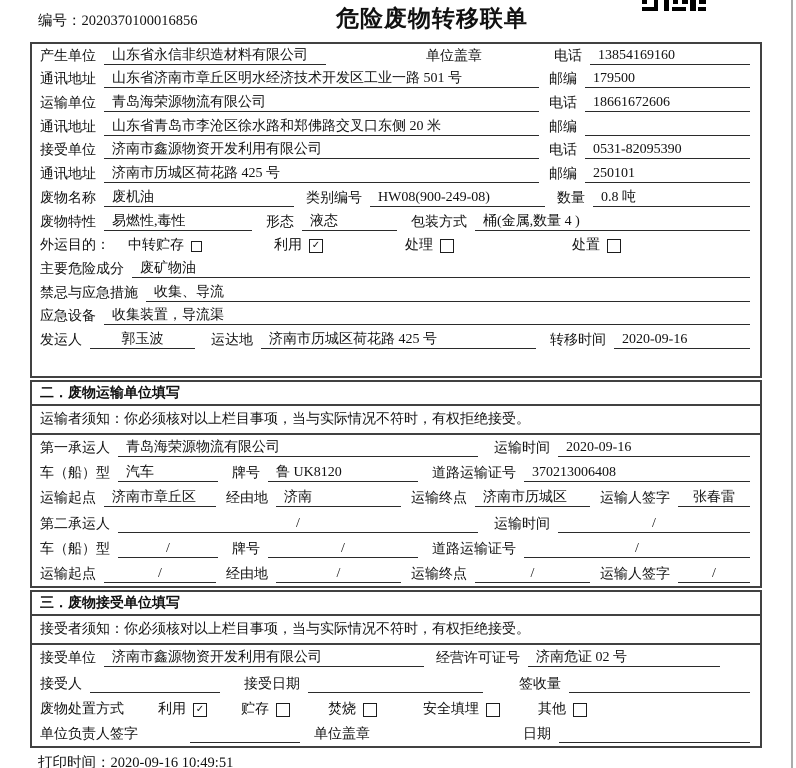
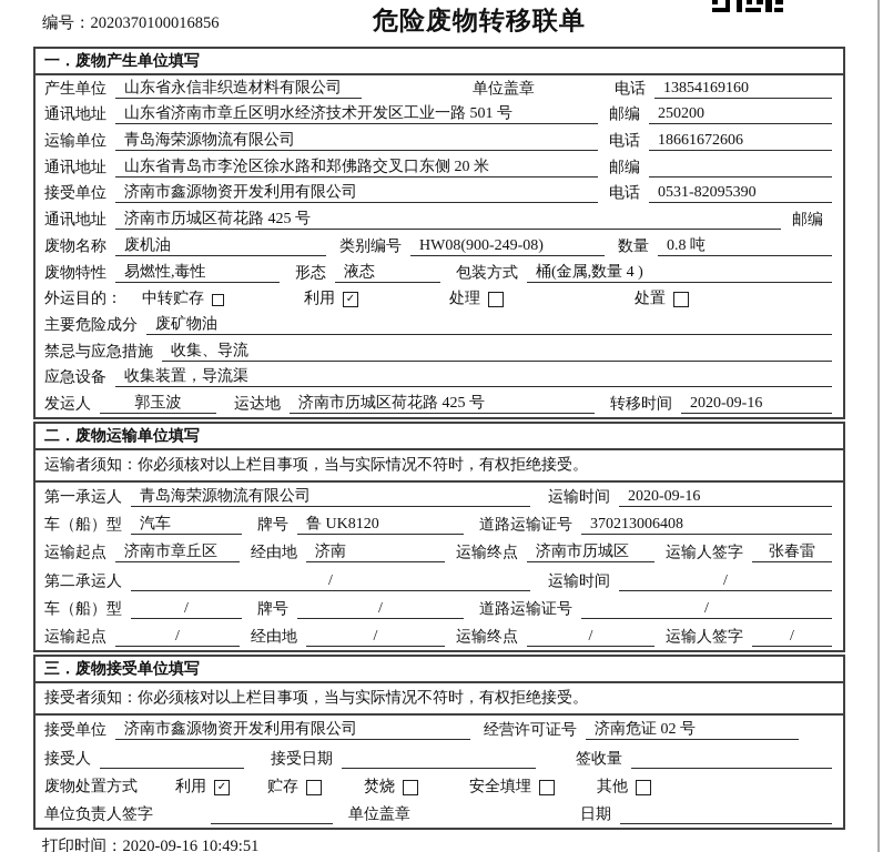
  编号：2020370100016856
  危险废物转移联单
+ 一．废物产生单位填写
  产生单位
  山东省永信非织造材料有限公司
  单位盖章
  电话
  13854169160
  通讯地址
  山东省济南市章丘区明水经济技术开发区工业一路 501 号
  邮编
- 179500
+ 250200
  运输单位
  青岛海荣源物流有限公司
  电话
  18661672606
  通讯地址
  山东省青岛市李沧区徐水路和郑佛路交叉口东侧 20 米
  邮编
  接受单位
  济南市鑫源物资开发利用有限公司
  电话
  0531-82095390
  通讯地址
  济南市历城区荷花路 425 号
  邮编
- 250101
  废物名称
  废机油
  类别编号
  HW08(900-249-08)
  数量
  0.8 吨
  废物特性
  易燃性,毒性
  形态
  液态
  包装方式
  桶(金属,数量 4 )
  外运目的：
  中转贮存
  利用
  ✓
  处理
  处置
  主要危险成分
  废矿物油
  禁忌与应急措施
  收集、导流
  应急设备
  收集装置，导流渠
  发运人
  郭玉波
  运达地
  济南市历城区荷花路 425 号
  转移时间
  2020-09-16
  二．废物运输单位填写
  运输者须知：你必须核对以上栏目事项，当与实际情况不符时，有权拒绝接受。
  第一承运人
  青岛海荣源物流有限公司
  运输时间
  2020-09-16
  车（船）型
  汽车
  牌号
  鲁 UK8120
  道路运输证号
  370213006408
  运输起点
  济南市章丘区
  经由地
  济南
  运输终点
  济南市历城区
  运输人签字
  张春雷
  第二承运人
  /
  运输时间
  /
  车（船）型
  /
  牌号
  /
  道路运输证号
  /
  运输起点
  /
  经由地
  /
  运输终点
  /
  运输人签字
  /
  三．废物接受单位填写
  接受者须知：你必须核对以上栏目事项，当与实际情况不符时，有权拒绝接受。
  接受单位
  济南市鑫源物资开发利用有限公司
  经营许可证号
  济南危证 02 号
  接受人
  接受日期
  签收量
  废物处置方式
  利用
  ✓
  贮存
  焚烧
  安全填埋
  其他
  单位负责人签字
  单位盖章
  日期
  打印时间：2020-09-16 10:49:51
